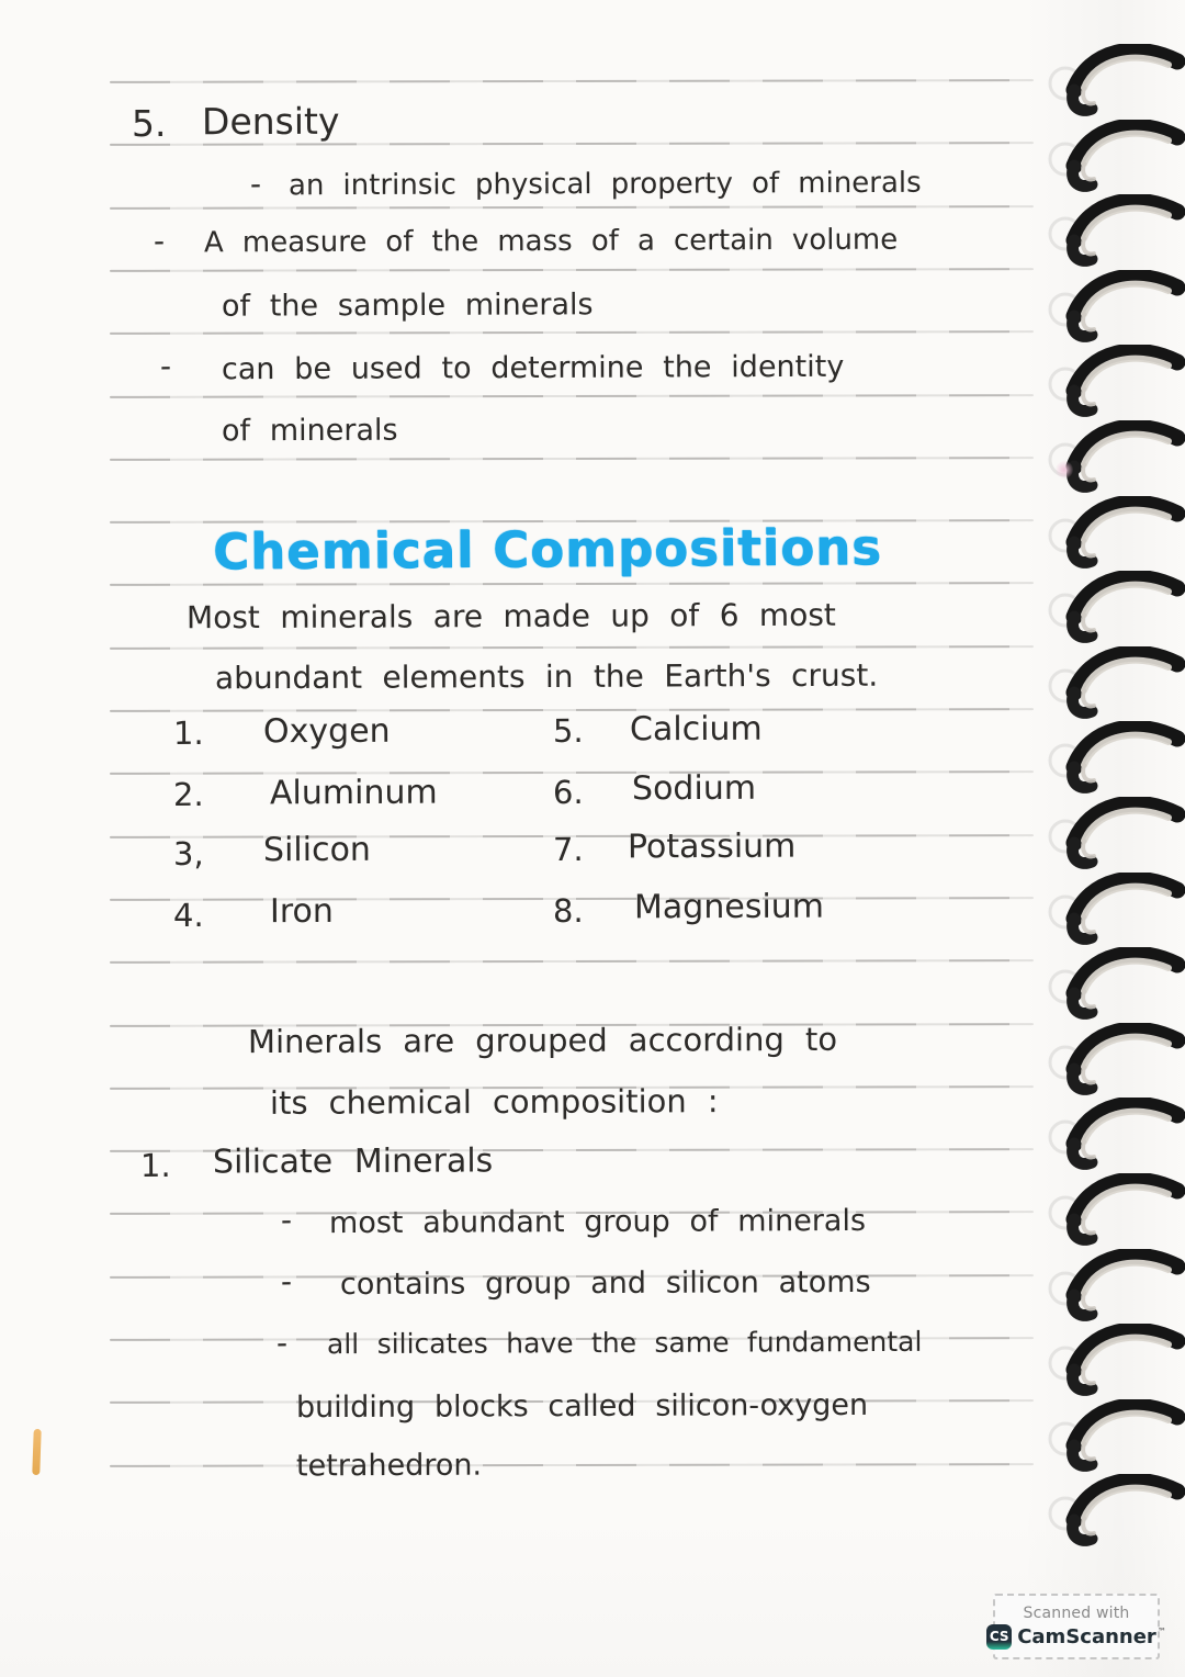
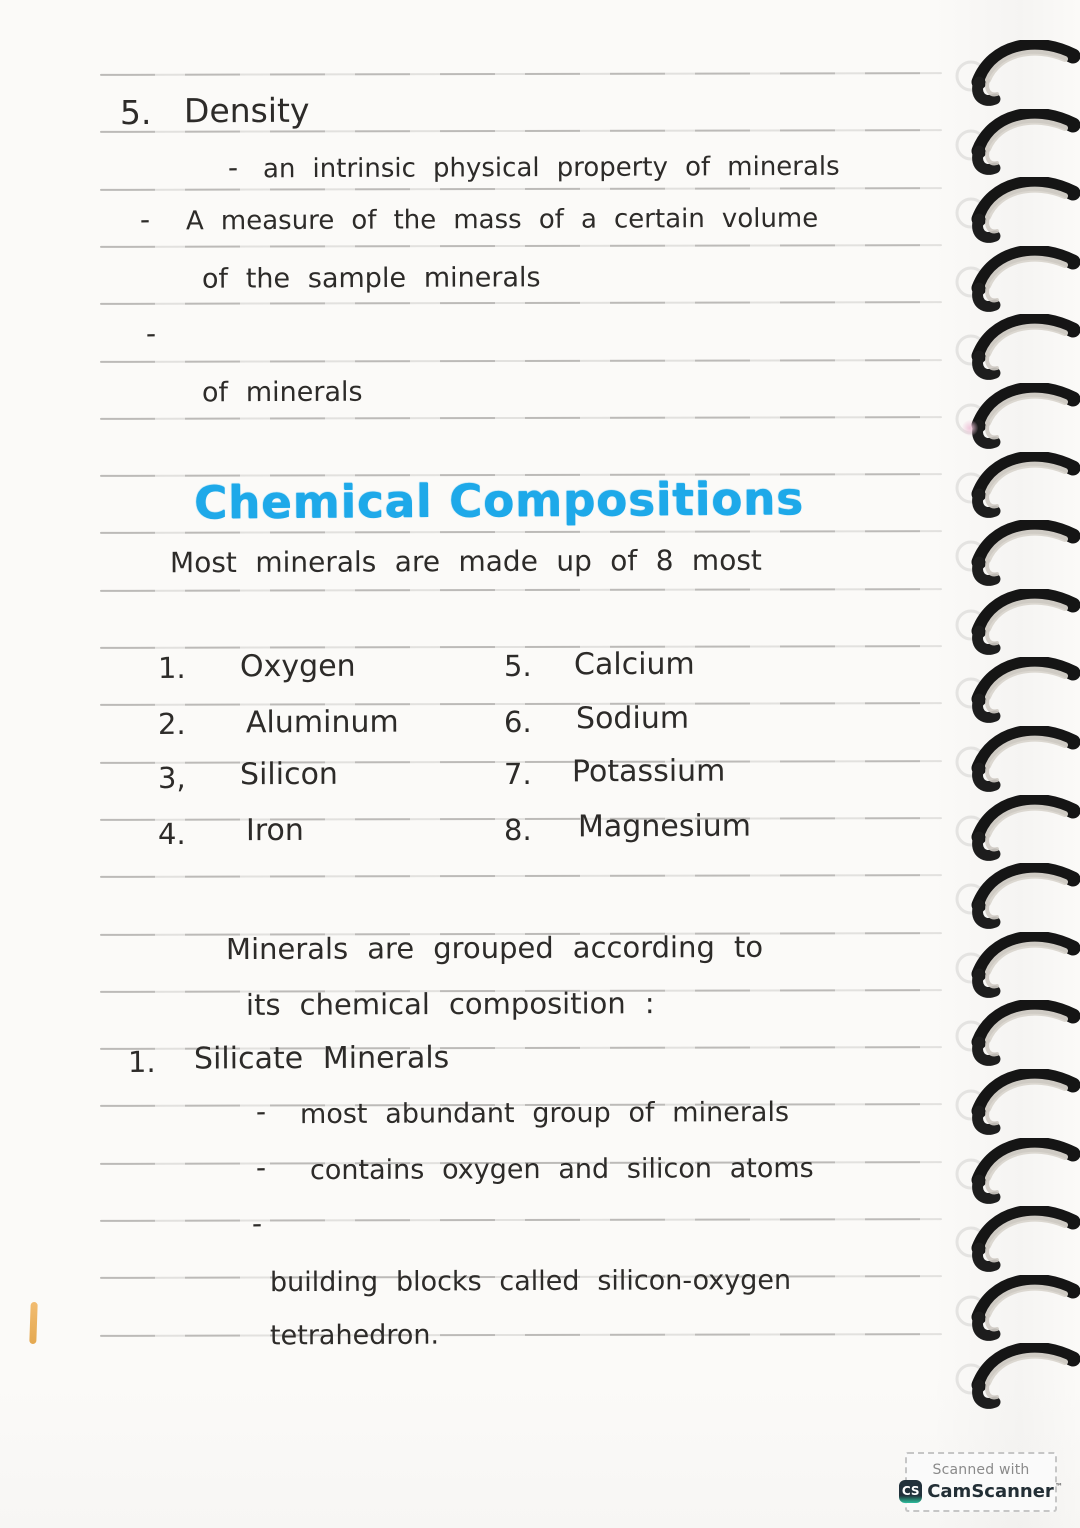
  5.
  Density
  -
  an intrinsic physical property of minerals
  -
  A measure of the mass of a certain volume
  of the sample minerals
  -
- can be used to determine the identity
  of minerals
  Chemical Compositions
- Most minerals are made up of 6 most
+ Most minerals are made up of 8 most
- abundant elements in the Earth's crust.
  1.
  Oxygen
  5.
  Calcium
  2.
  Aluminum
  6.
  Sodium
  3,
  Silicon
  7.
  Potassium
  4.
  Iron
  8.
  Magnesium
  Minerals are grouped according to
  its chemical composition :
  1.
  Silicate Minerals
  -
  most abundant group of minerals
  -
- contains group and silicon atoms
+ contains oxygen and silicon atoms
  -
- all silicates have the same fundamental
  building blocks called silicon-oxygen
  tetrahedron.
  Scanned with
  CS
  CamScanner
  ™
